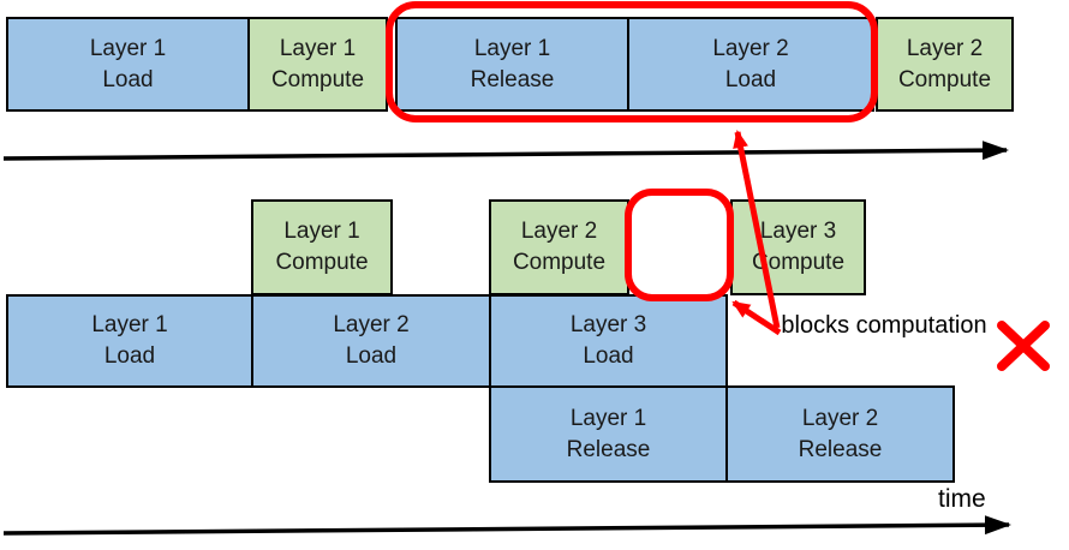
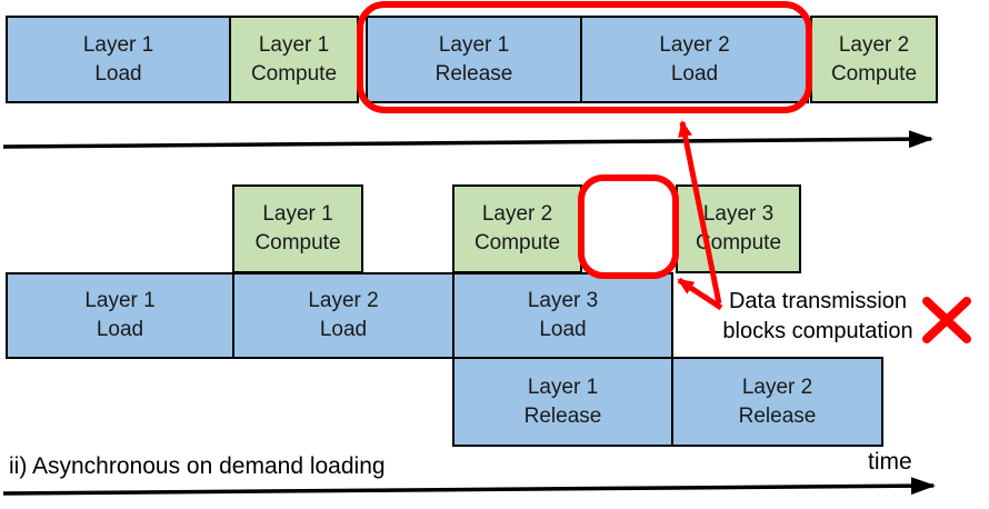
  Layer 1
  Load
  Layer 1
  Compute
  Layer 1
  Release
  Layer 2
  Load
  Layer 2
  Compute
  Layer 1
  Compute
  Layer 2
  Compute
  Layer 3
  Compute
  Layer 1
  Load
  Layer 2
  Load
  Layer 3
  Load
  Layer 1
  Release
  Layer 2
  Release
+ ii) Asynchronous on demand loading
+ Data transmission
  blocks computation
  time
